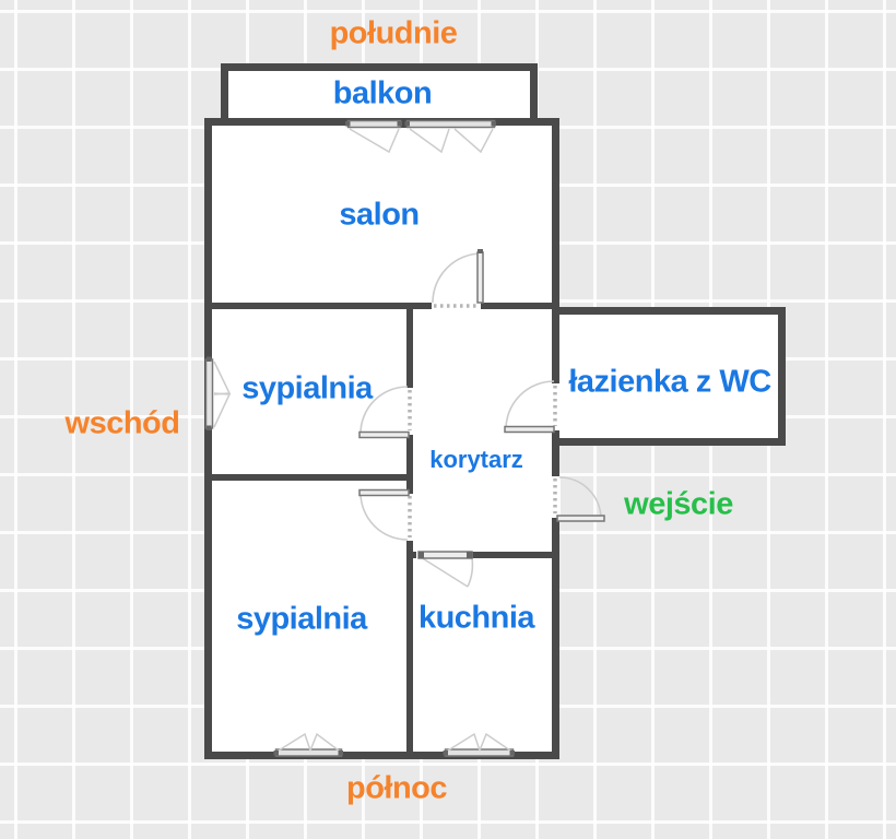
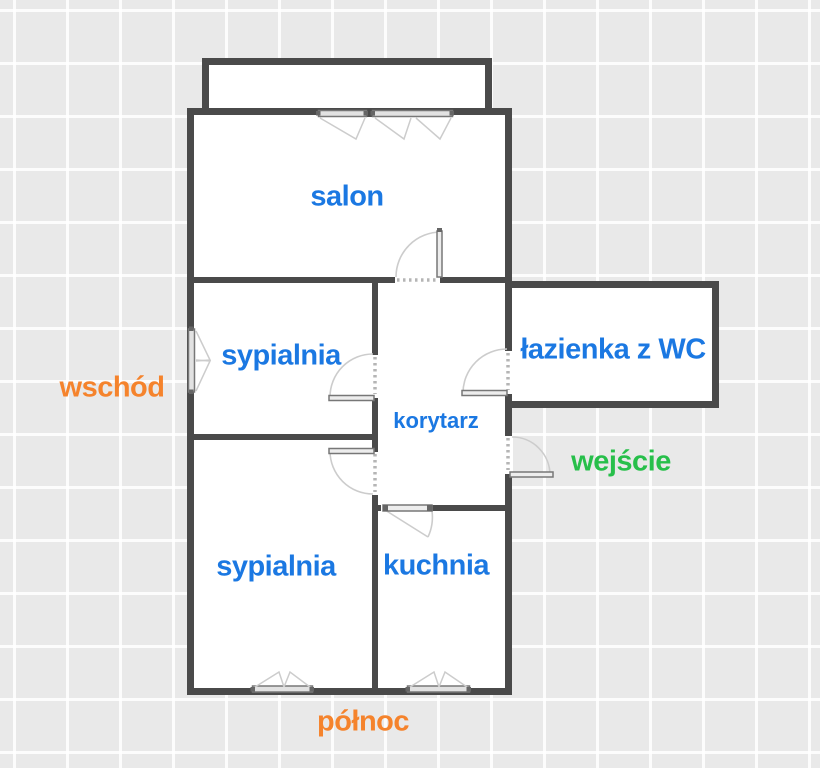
- południe
- balkon
  salon
  sypialnia
  łazienka z WC
  wschód
  korytarz
  wejście
  sypialnia
  kuchnia
  północ
